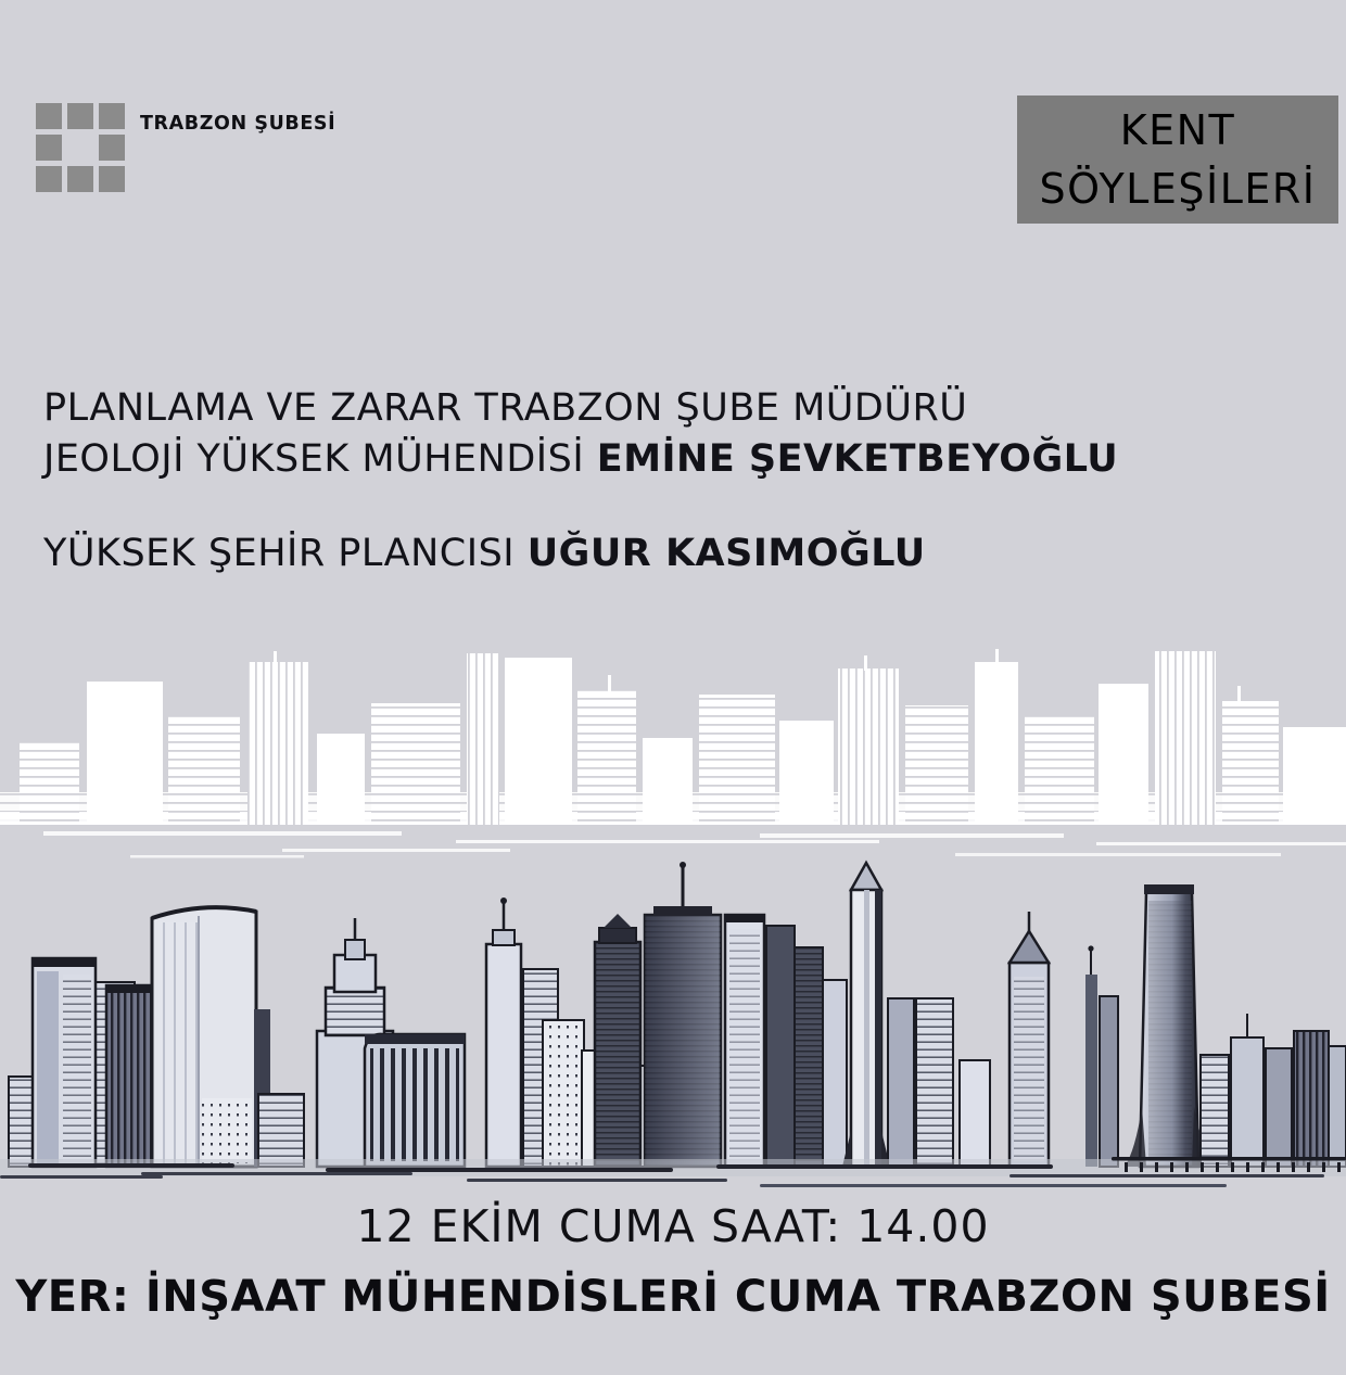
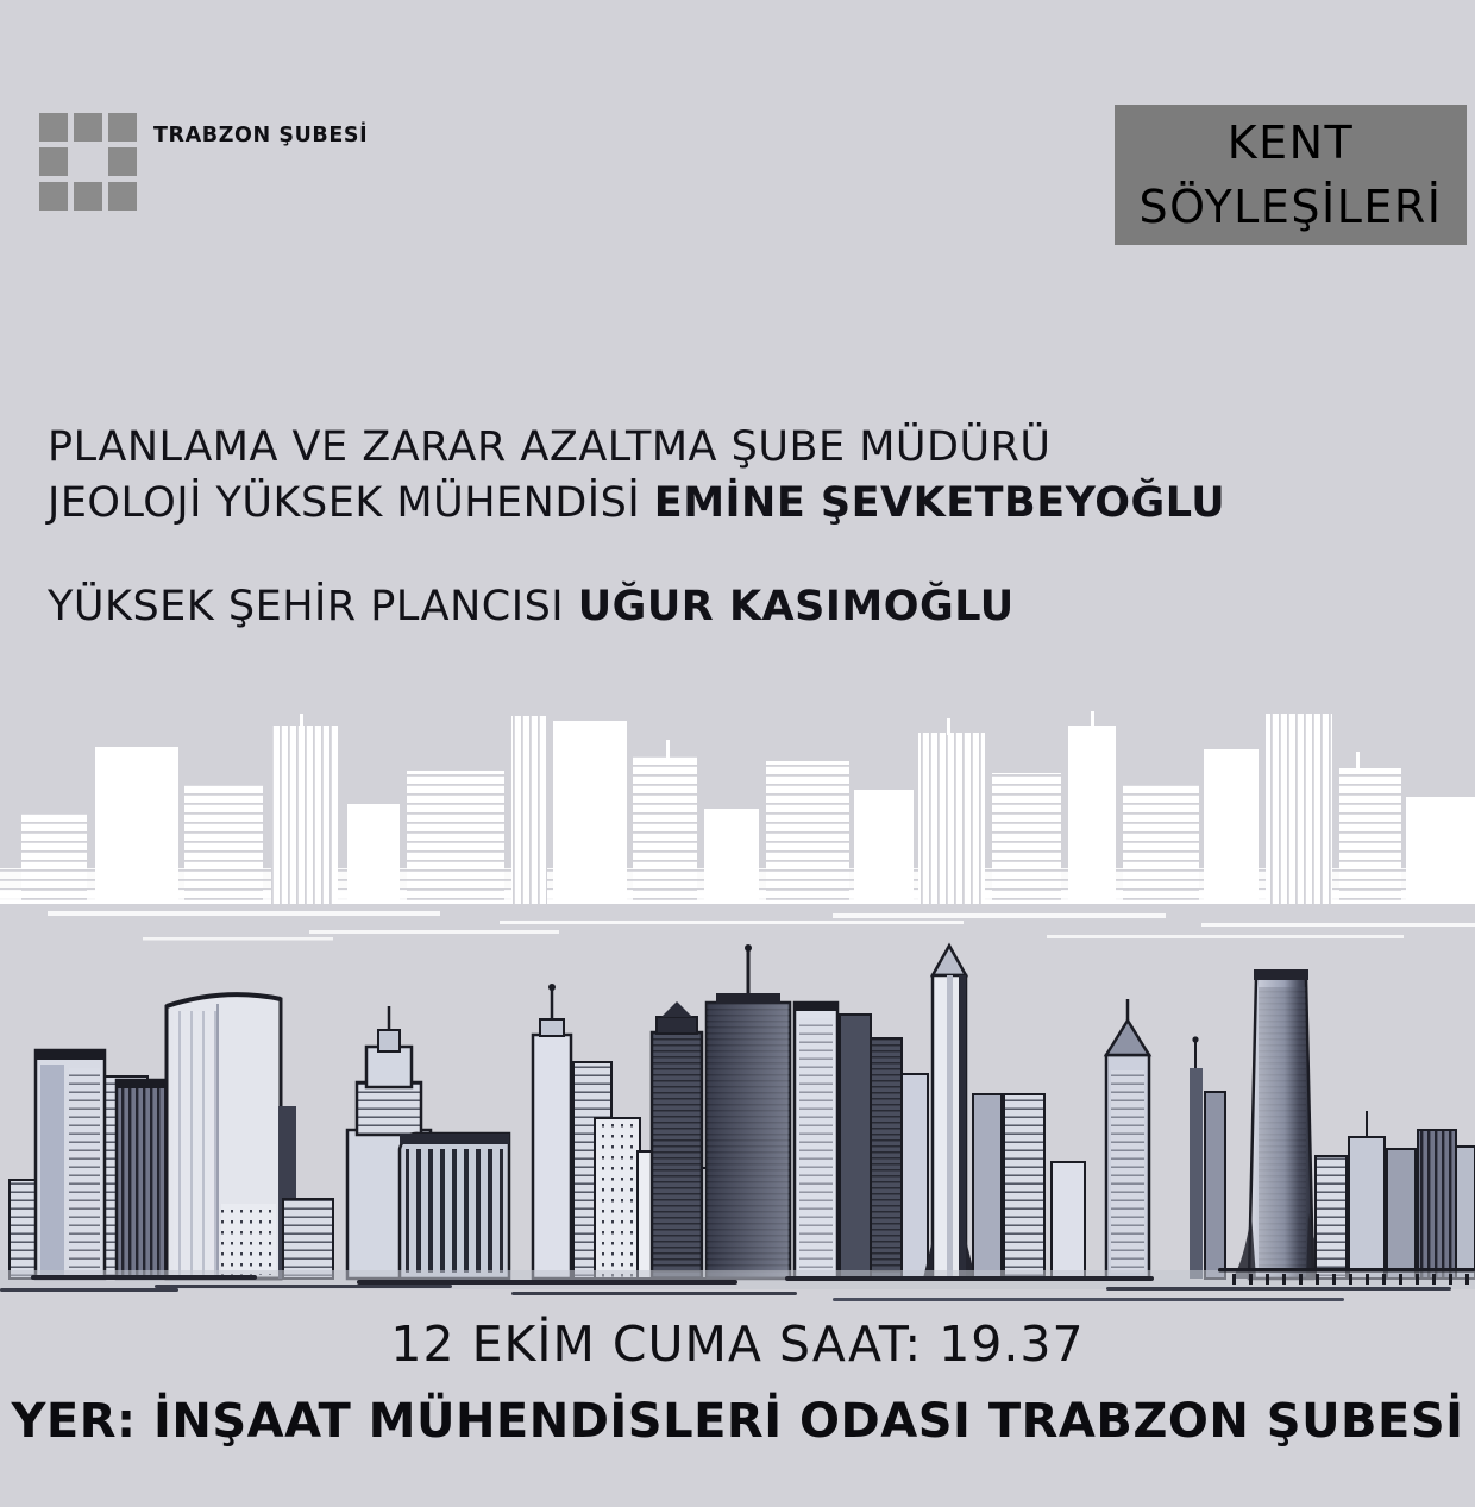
  TRABZON ŞUBESİ
  KENT
  SÖYLEŞİLERİ
- PLANLAMA VE ZARAR TRABZON ŞUBE MÜDÜRÜ
+ PLANLAMA VE ZARAR AZALTMA ŞUBE MÜDÜRÜ
  JEOLOJİ YÜKSEK MÜHENDİSİ EMİNE ŞEVKETBEYOĞLU
  YÜKSEK ŞEHİR PLANCISI UĞUR KASIMOĞLU
- 12 EKİM CUMA SAAT: 14.00
+ 12 EKİM CUMA SAAT: 19.37
- YER: İNŞAAT MÜHENDİSLERİ CUMA TRABZON ŞUBESİ
+ YER: İNŞAAT MÜHENDİSLERİ ODASI TRABZON ŞUBESİ
